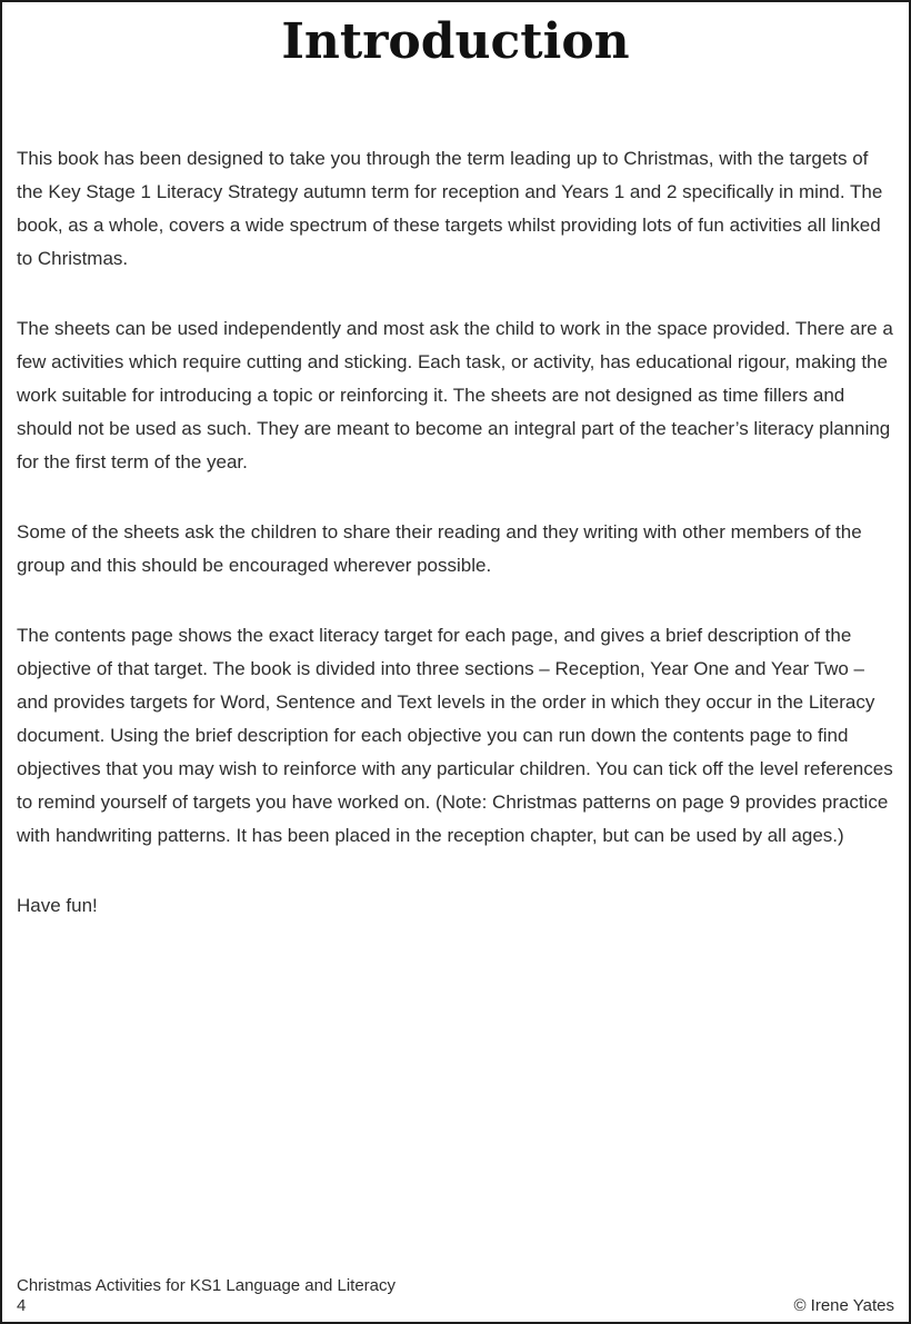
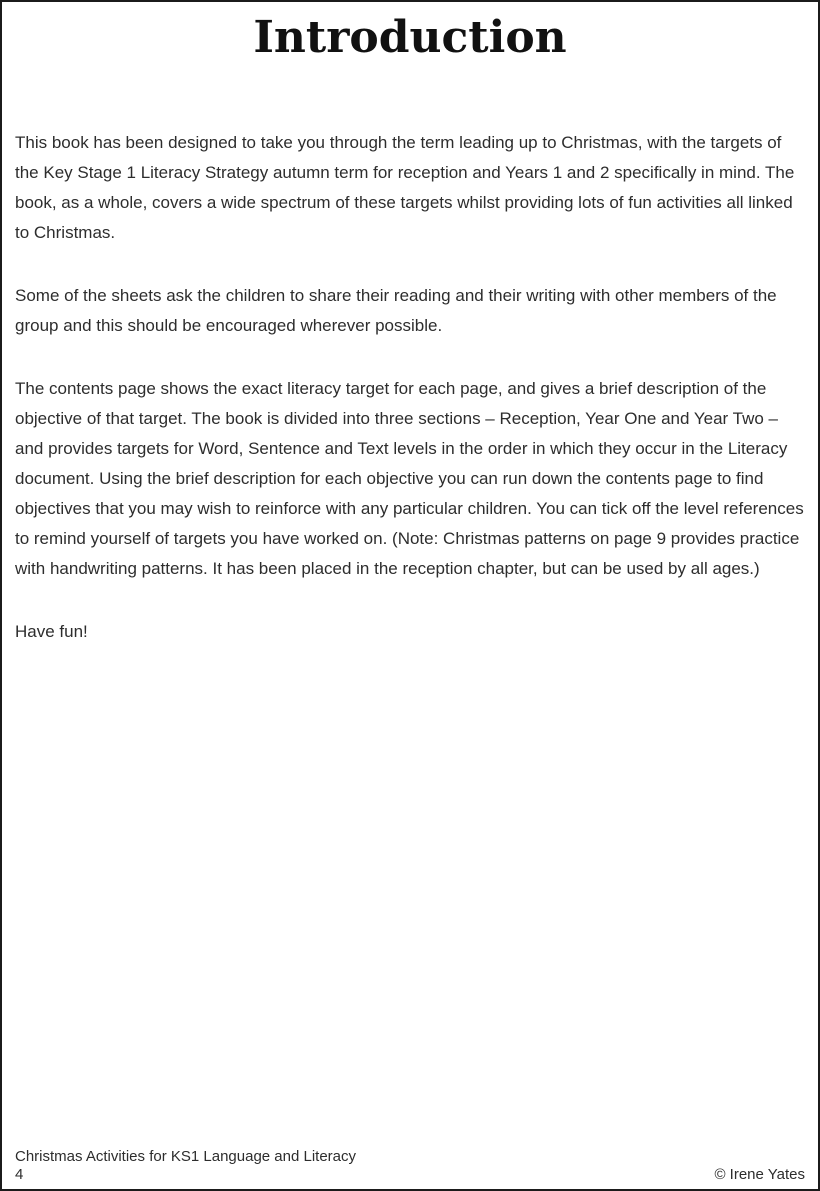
  Introduction
  This book has been designed to take you through the term leading up to Christmas, with the targets of the Key Stage 1 Literacy Strategy autumn term for reception and Years 1 and 2 specifically in mind. The book, as a whole, covers a wide spectrum of these targets whilst providing lots of fun activities all linked to Christmas.
- The sheets can be used independently and most ask the child to work in the space provided. There are a few activities which require cutting and sticking. Each task, or activity, has educational rigour, making the work suitable for introducing a topic or reinforcing it. The sheets are not designed as time fillers and should not be used as such. They are meant to become an integral part of the teacher’s literacy planning for the first term of the year.
- Some of the sheets ask the children to share their reading and they writing with other members of the group and this should be encouraged wherever possible.
+ Some of the sheets ask the children to share their reading and their writing with other members of the group and this should be encouraged wherever possible.
  The contents page shows the exact literacy target for each page, and gives a brief description of the objective of that target. The book is divided into three sections – Reception, Year One and Year Two – and provides targets for Word, Sentence and Text levels in the order in which they occur in the Literacy document. Using the brief description for each objective you can run down the contents page to find objectives that you may wish to reinforce with any particular children. You can tick off the level references to remind yourself of targets you have worked on. (Note: Christmas patterns on page 9 provides practice with handwriting patterns. It has been placed in the reception chapter, but can be used by all ages.)
  Have fun!
  Christmas Activities for KS1 Language and Literacy
  4
  © Irene Yates
